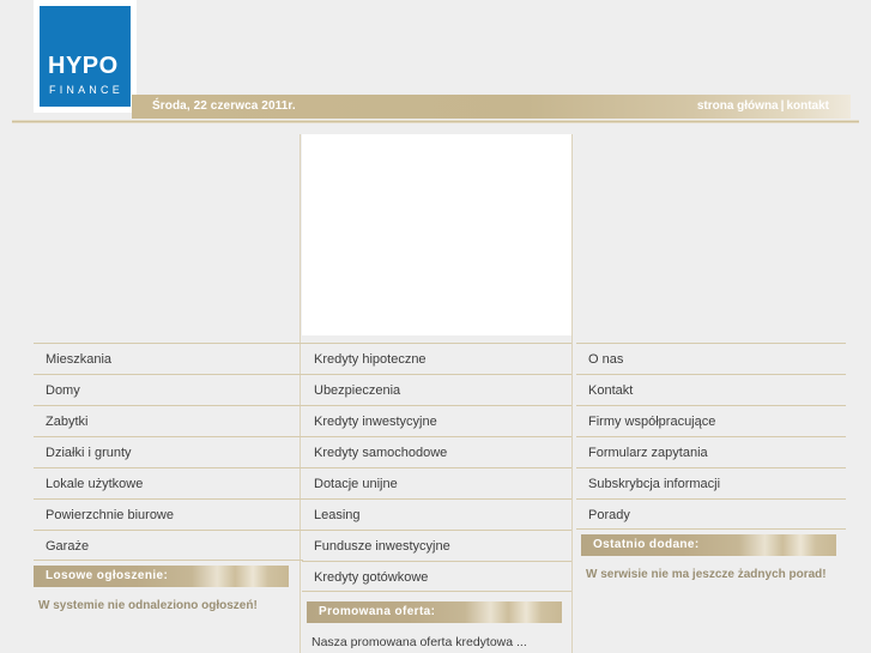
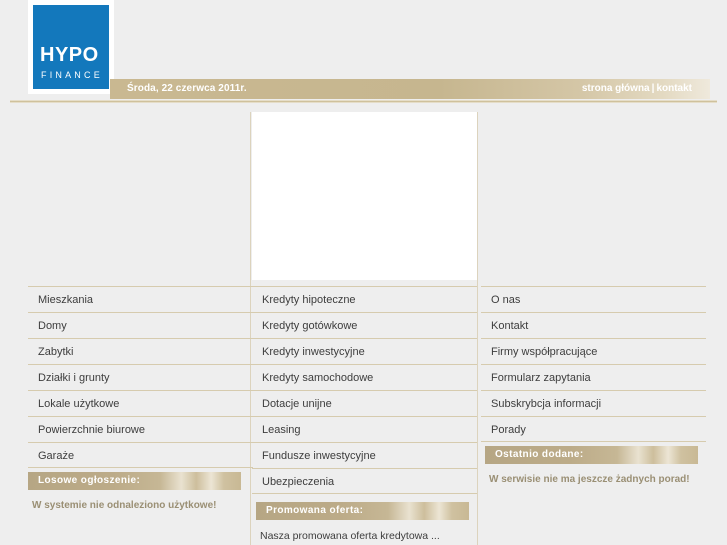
  HYPO
  FINANCE
  Środa, 22 czerwca 2011r.
  strona główna | kontakt
  Mieszkania
  Domy
  Zabytki
  Działki i grunty
  Lokale użytkowe
  Powierzchnie biurowe
  Garaże
  Kredyty hipoteczne
- Ubezpieczenia
+ Kredyty gotówkowe
  Kredyty inwestycyjne
  Kredyty samochodowe
  Dotacje unijne
  Leasing
  Fundusze inwestycyjne
- Kredyty gotówkowe
+ Ubezpieczenia
  O nas
  Kontakt
  Firmy współpracujące
  Formularz zapytania
  Subskrybcja informacji
  Porady
  Losowe ogłoszenie:
- W systemie nie odnaleziono ogłoszeń!
+ W systemie nie odnaleziono użytkowe!
  Promowana oferta:
  Nasza promowana oferta kredytowa ...
  Ostatnio dodane:
  W serwisie nie ma jeszcze żadnych porad!
